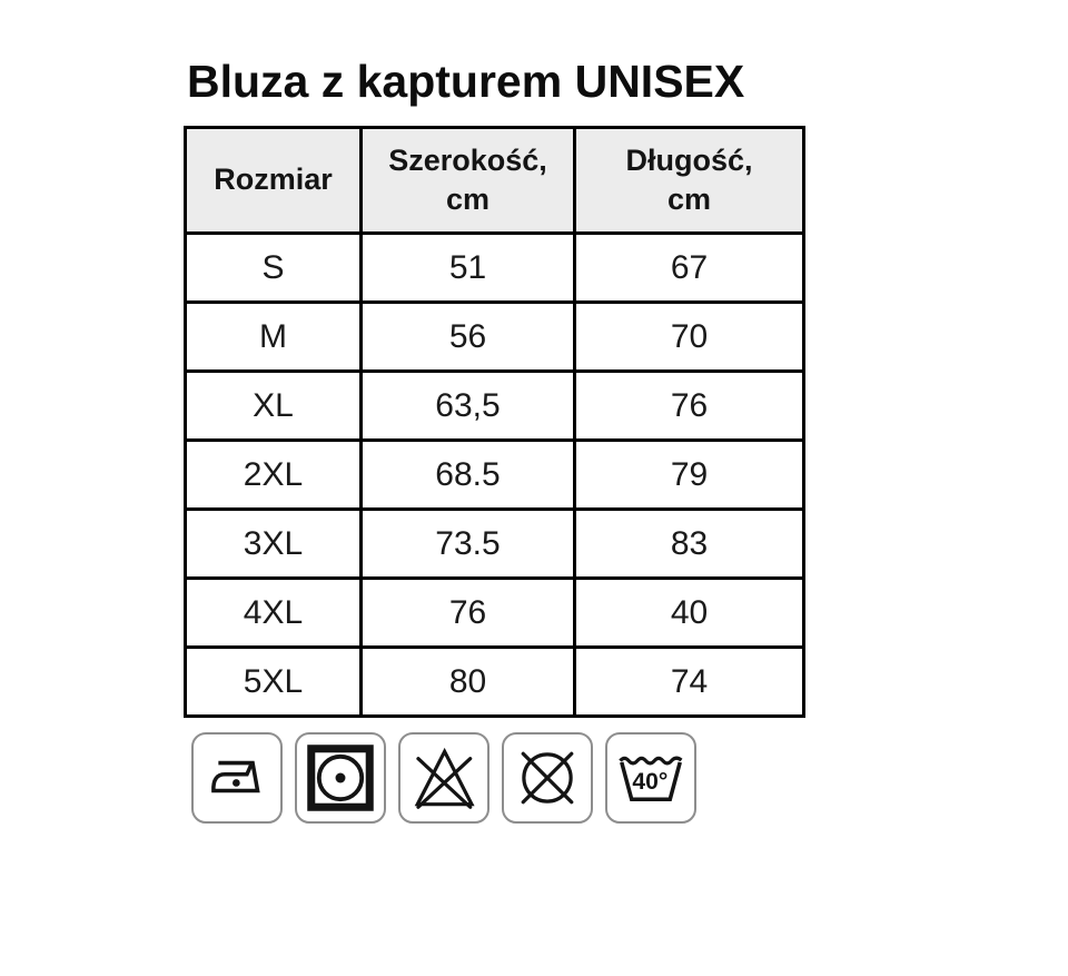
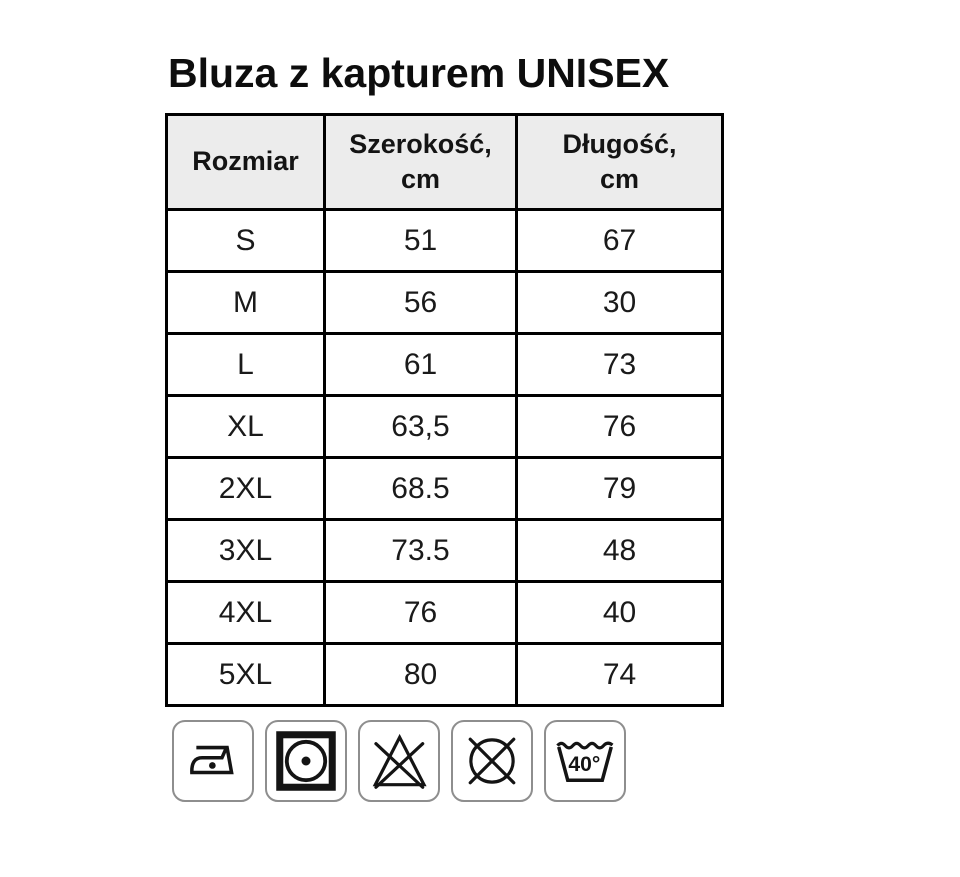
  Bluza z kapturem UNISEX
  Rozmiar	Szerokość, cm	Długość, cm
  S	51	67
- M	56	70
+ M	56	30
+ L	61	73
  XL	63,5	76
  2XL	68.5	79
- 3XL	73.5	83
+ 3XL	73.5	48
  4XL	76	40
  5XL	80	74
  40°
